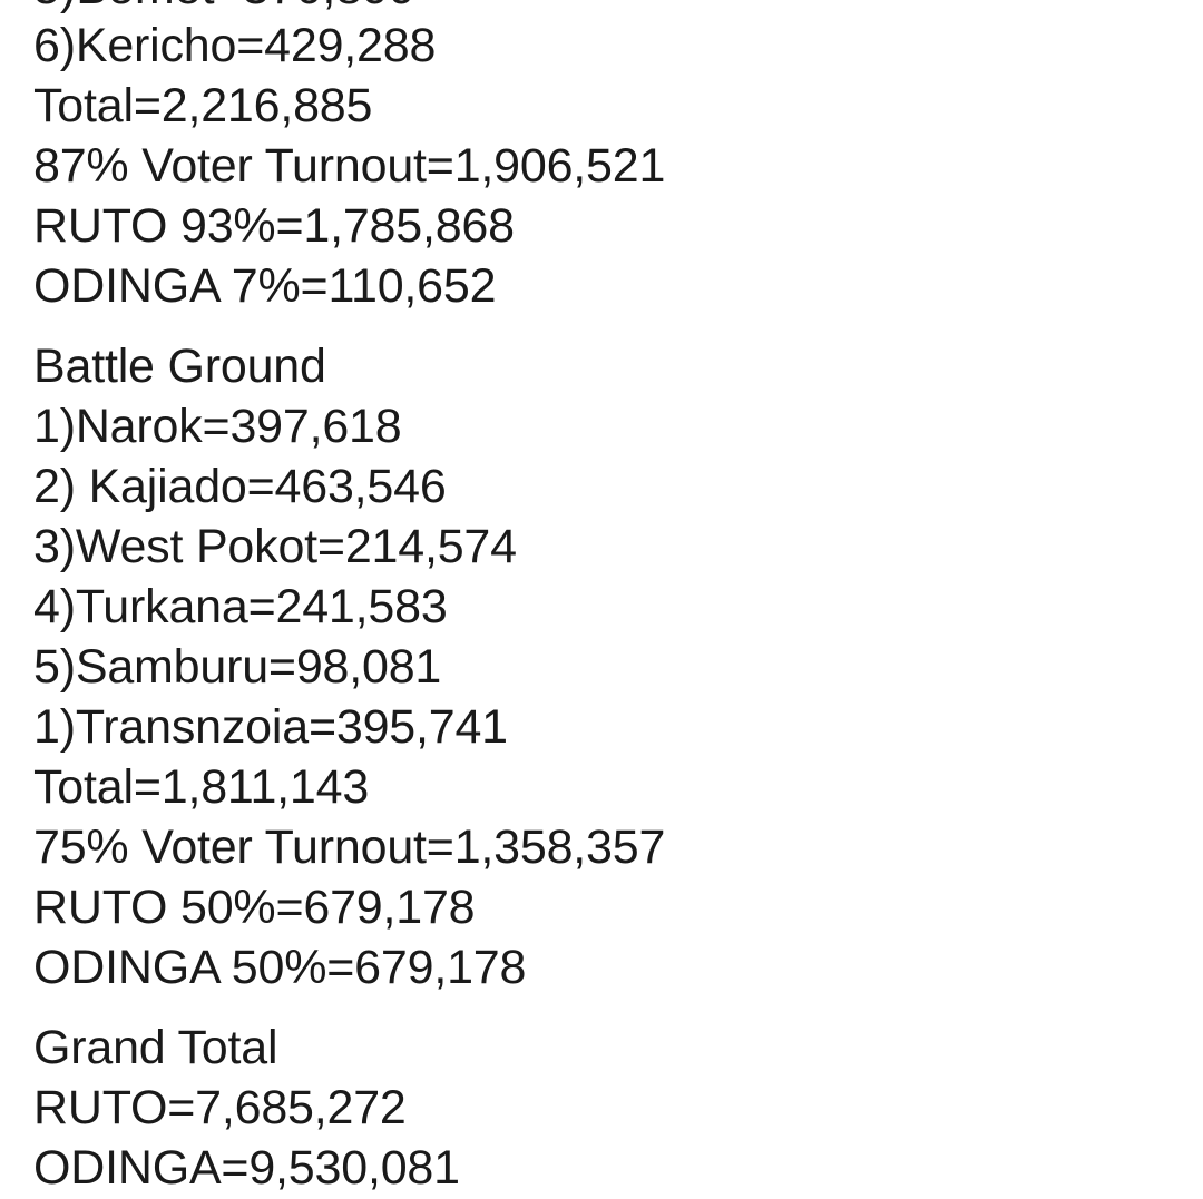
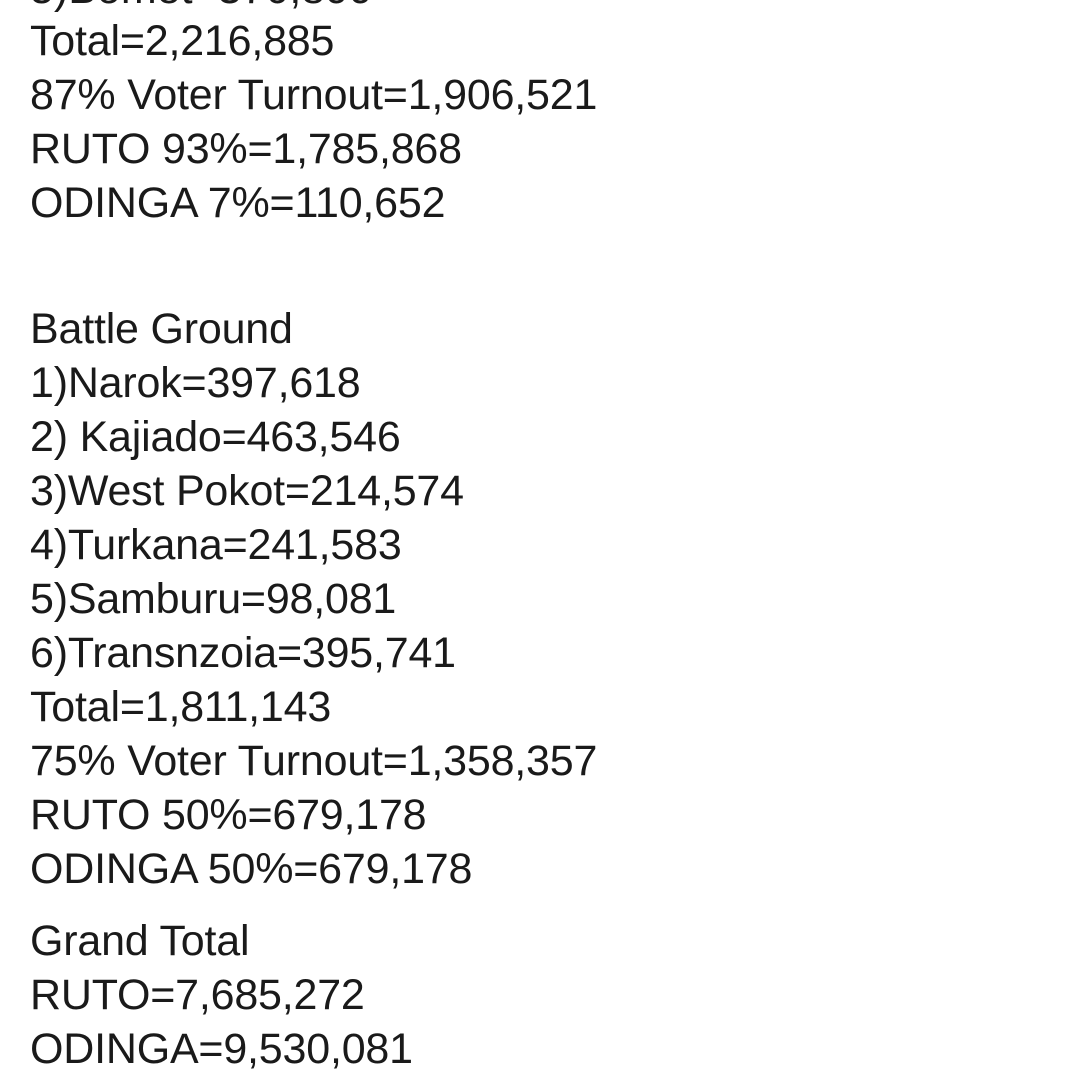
- 6)Kericho=429,288
  Total=2,216,885
  87% Voter Turnout=1,906,521
  RUTO 93%=1,785,868
  ODINGA 7%=110,652
  Battle Ground
  1)Narok=397,618
  2) Kajiado=463,546
  3)West Pokot=214,574
  4)Turkana=241,583
  5)Samburu=98,081
- 1)Transnzoia=395,741
+ 6)Transnzoia=395,741
  Total=1,811,143
  75% Voter Turnout=1,358,357
  RUTO 50%=679,178
  ODINGA 50%=679,178
  Grand Total
  RUTO=7,685,272
  ODINGA=9,530,081
